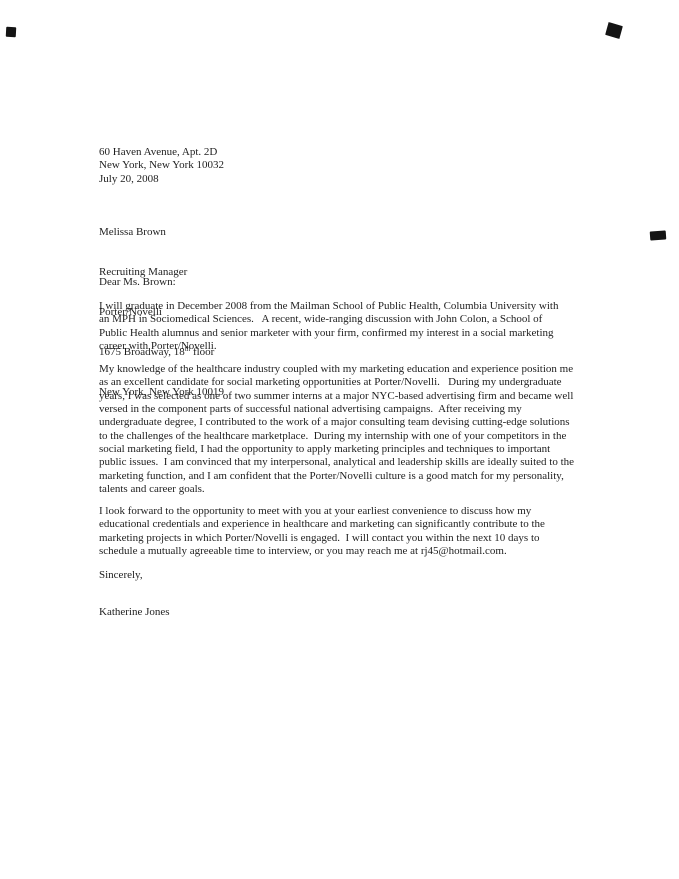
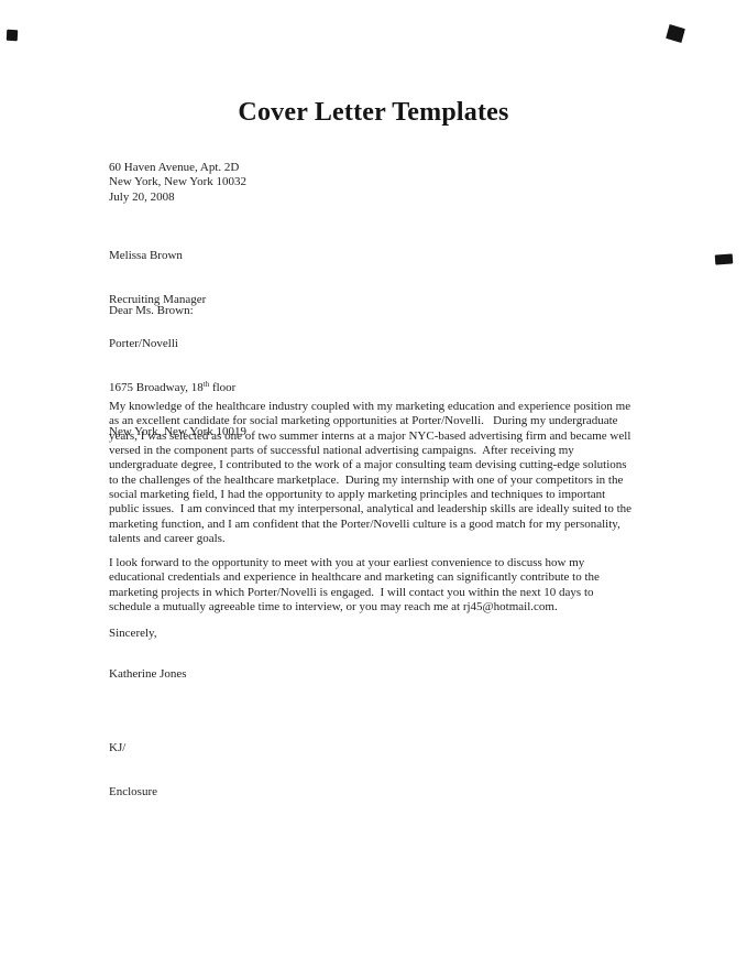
+ Cover Letter Templates
  60 Haven Avenue, Apt. 2D
  New York, New York 10032
  July 20, 2008
  Melissa Brown
  Recruiting Manager
  Porter/Novelli
  1675 Broadway, 18th floor
  New York, New York 10019
  Dear Ms. Brown:
- I will graduate in December 2008 from the Mailman School of Public Health, Columbia University with
- an MPH in Sociomedical Sciences. A recent, wide-ranging discussion with John Colon, a School of
- Public Health alumnus and senior marketer with your firm, confirmed my interest in a social marketing
- career with Porter/Novelli.
  My knowledge of the healthcare industry coupled with my marketing education and experience position me
  as an excellent candidate for social marketing opportunities at Porter/Novelli. During my undergraduate
  years, I was selected as one of two summer interns at a major NYC-based advertising firm and became well
  versed in the component parts of successful national advertising campaigns. After receiving my
  undergraduate degree, I contributed to the work of a major consulting team devising cutting-edge solutions
  to the challenges of the healthcare marketplace. During my internship with one of your competitors in the
  social marketing field, I had the opportunity to apply marketing principles and techniques to important
  public issues. I am convinced that my interpersonal, analytical and leadership skills are ideally suited to the
  marketing function, and I am confident that the Porter/Novelli culture is a good match for my personality,
  talents and career goals.
  I look forward to the opportunity to meet with you at your earliest convenience to discuss how my
  educational credentials and experience in healthcare and marketing can significantly contribute to the
  marketing projects in which Porter/Novelli is engaged. I will contact you within the next 10 days to
  schedule a mutually agreeable time to interview, or you may reach me at rj45@hotmail.com.
  Sincerely,
  Katherine Jones
+ KJ/
+ Enclosure
